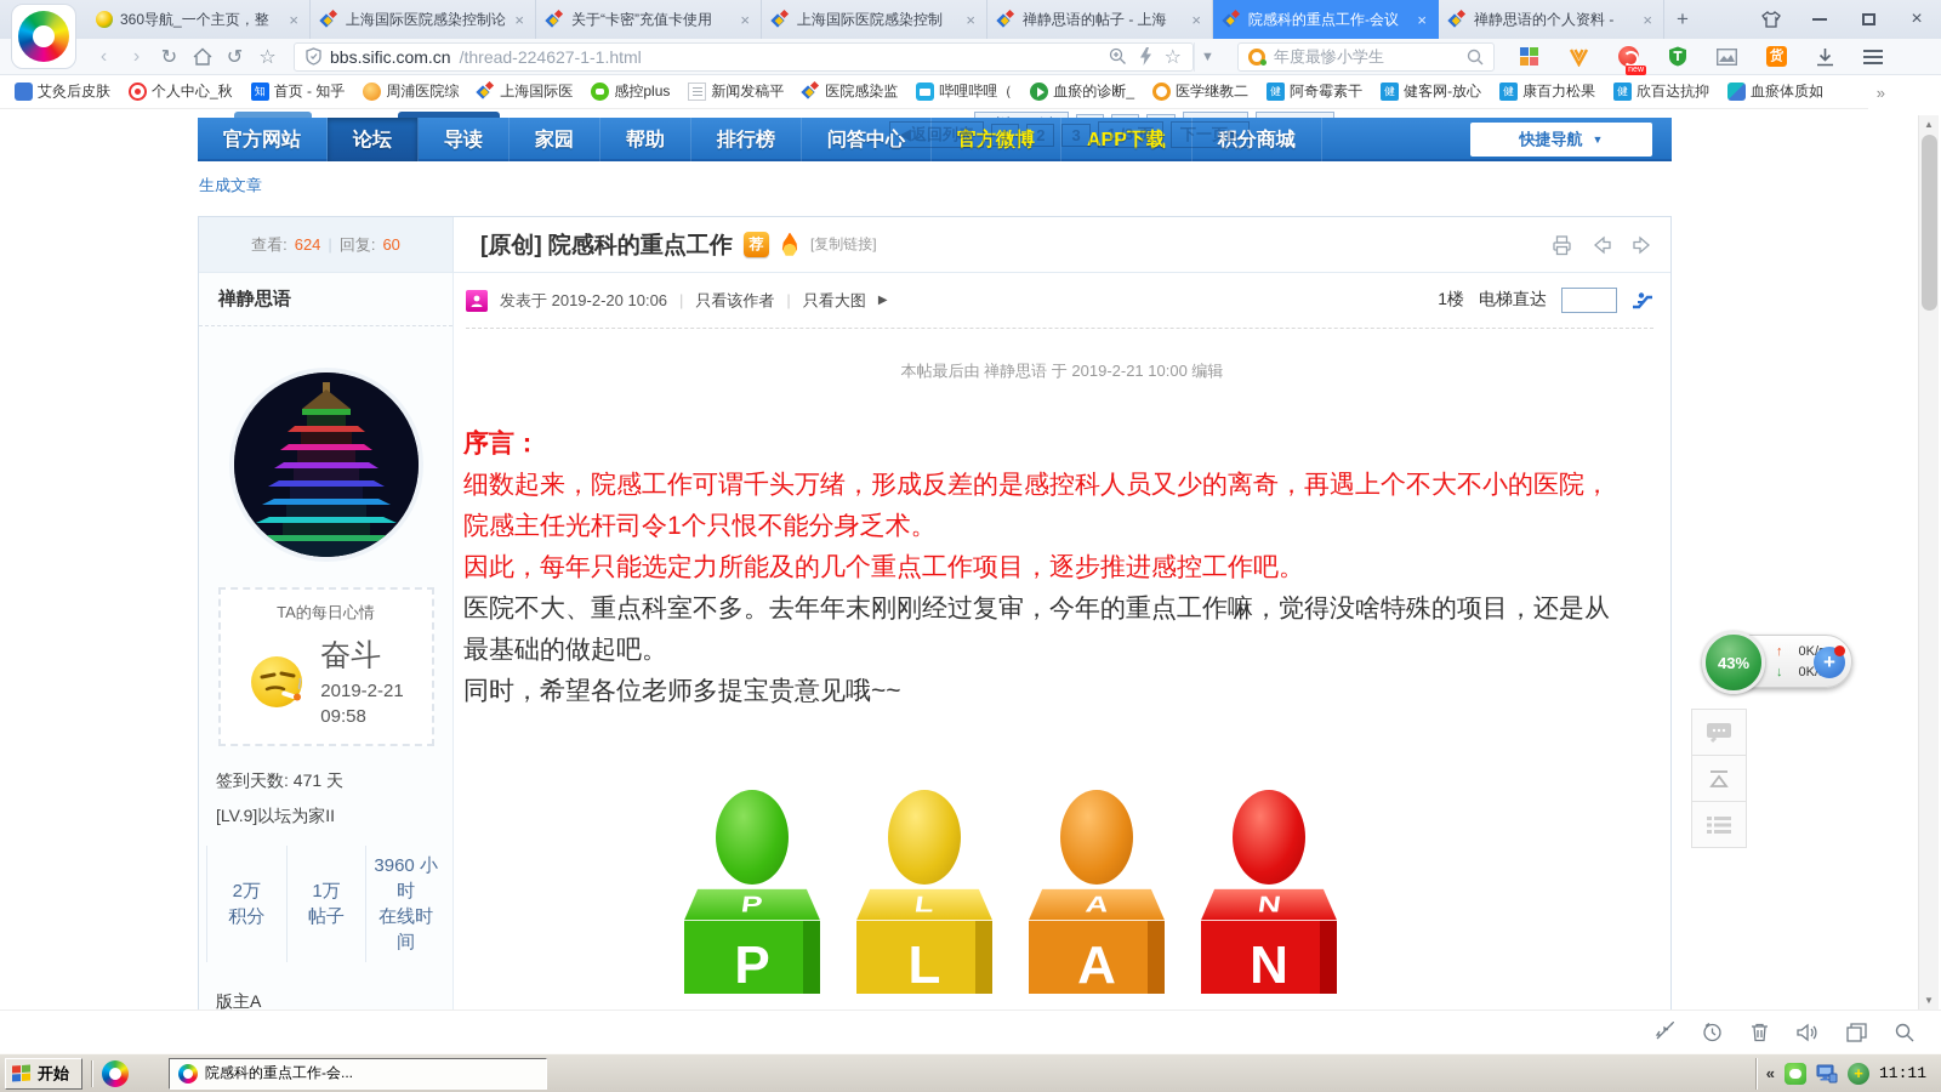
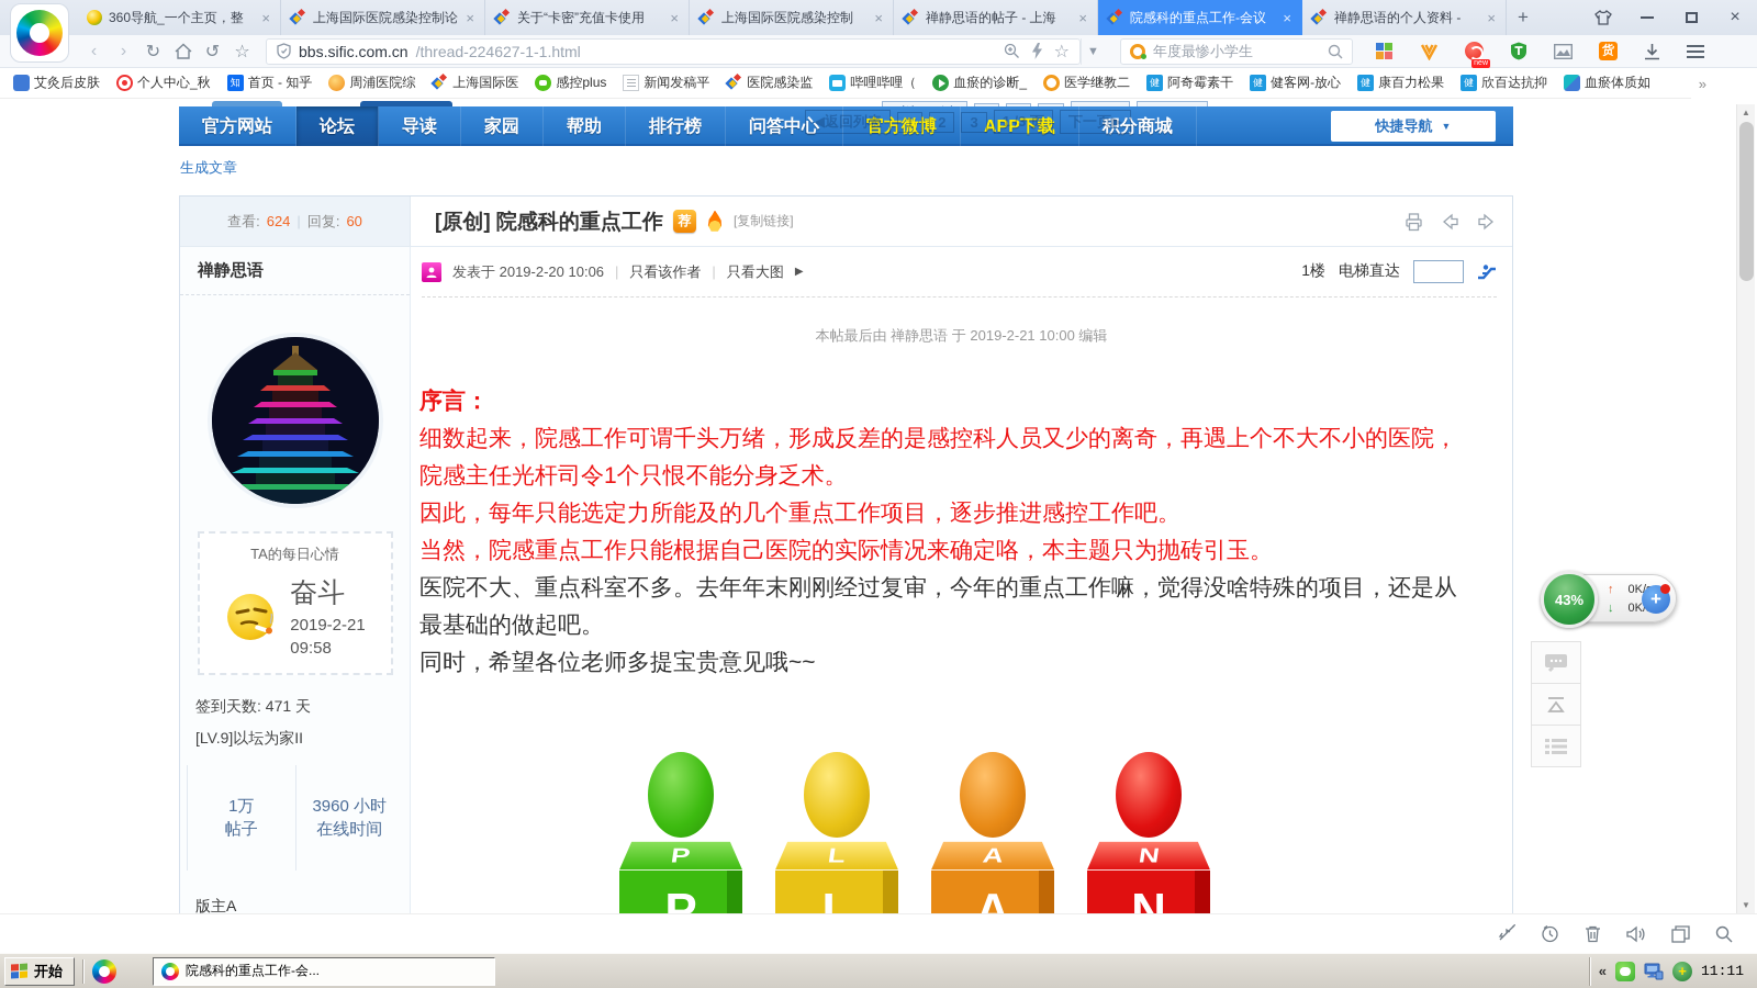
  360导航_一个主页，整
  ×
  上海国际医院感染控制论
  ×
  关于“卡密”充值卡使用
  ×
  上海国际医院感染控制
  ×
  禅静思语的帖子 - 上海
  ×
  院感科的重点工作-会议
  ×
  禅静思语的个人资料 -
  ×
  +
  ×
  ‹
  ›
  ↻
  ↺
  ☆
  bbs.sific.com.cn
  /thread-224627-1-1.html
  ☆
  ▼
  年度最惨小学生
  货
  艾灸后皮肤
  个人中心_秋
  首页 - 知乎
  周浦医院综
  上海国际医
  感控plus
  新闻发稿平
  医院感染监
  哔哩哔哩（
  血瘀的诊断_
  医学继教二
  阿奇霉素干
  健客网-放心
  康百力松果
  欣百达抗抑
  血瘀体质如
  »
  官方网站
  论坛
  导读
  家园
  帮助
  排行榜
  问答中心
  官方微博
  APP下载
  积分商城
  ◀返回列表
  1
  2
  3
  1 /3 页
  下一页▶
  快捷导航
  ▼
  生成文章
  查看:
  624
  回复:
  60
  [原创] 院感科的重点工作
  荐
  [复制链接]
  禅静思语
  TA的每日心情
  奋斗
  2019-2-21
  09:58
  签到天数: 471 天
  [LV.9]以坛为家II
- 2万
- 积分
  1万
  帖子
  3960 小时
  在线时间
  版主A
  发表于 2019-2-20 10:06
  |
  只看该作者
  |
  只看大图
  ▶
  1楼
  电梯直达
  本帖最后由 禅静思语 于 2019-2-21 10:00 编辑
  序言：
  细数起来，院感工作可谓千头万绪，形成反差的是感控科人员又少的离奇，再遇上个不大不小的医院，院感主任光杆司令1个只恨不能分身乏术。
  因此，每年只能选定力所能及的几个重点工作项目，逐步推进感控工作吧。
+ 当然，院感重点工作只能根据自己医院的实际情况来确定咯，本主题只为抛砖引玉。
  医院不大、重点科室不多。去年年末刚刚经过复审，今年的重点工作嘛，觉得没啥特殊的项目，还是从最基础的做起吧。
  同时，希望各位老师多提宝贵意见哦~~
  P
  L
  A
  N
  43%
  ↑
  ↓
  +
  ▲
  ▼
  开始
  院感科的重点工作-会...
  «
  11:11
